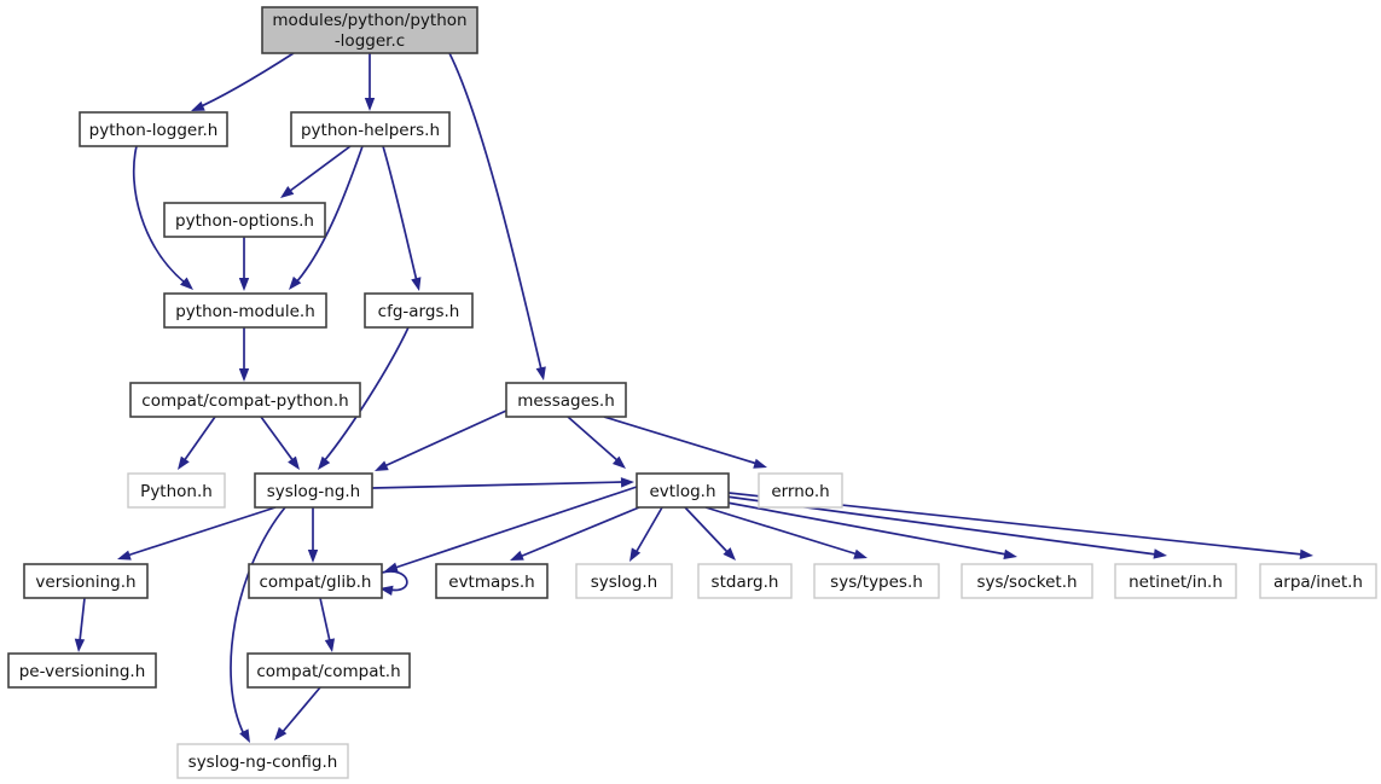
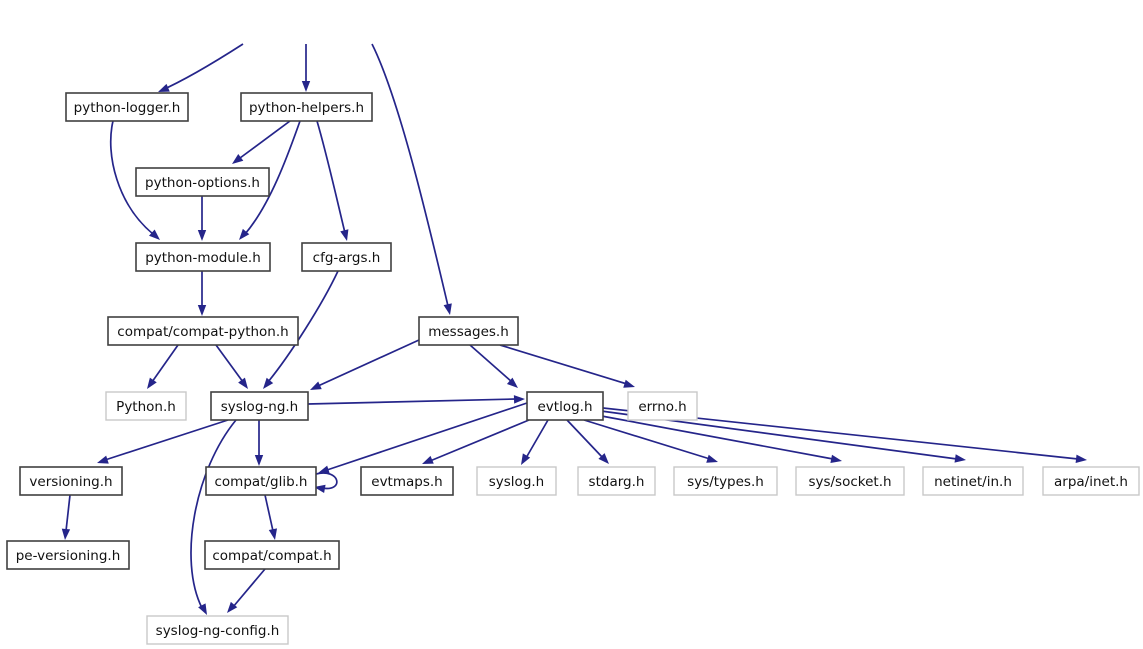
- modules/python/python
- -logger.c
  python-logger.h
  python-helpers.h
  python-options.h
  python-module.h
  cfg-args.h
  compat/compat-python.h
  messages.h
  Python.h
  syslog-ng.h
  evtlog.h
  errno.h
  versioning.h
  compat/glib.h
  evtmaps.h
  syslog.h
  stdarg.h
  sys/types.h
  sys/socket.h
  netinet/in.h
  arpa/inet.h
  pe-versioning.h
  compat/compat.h
  syslog-ng-config.h
